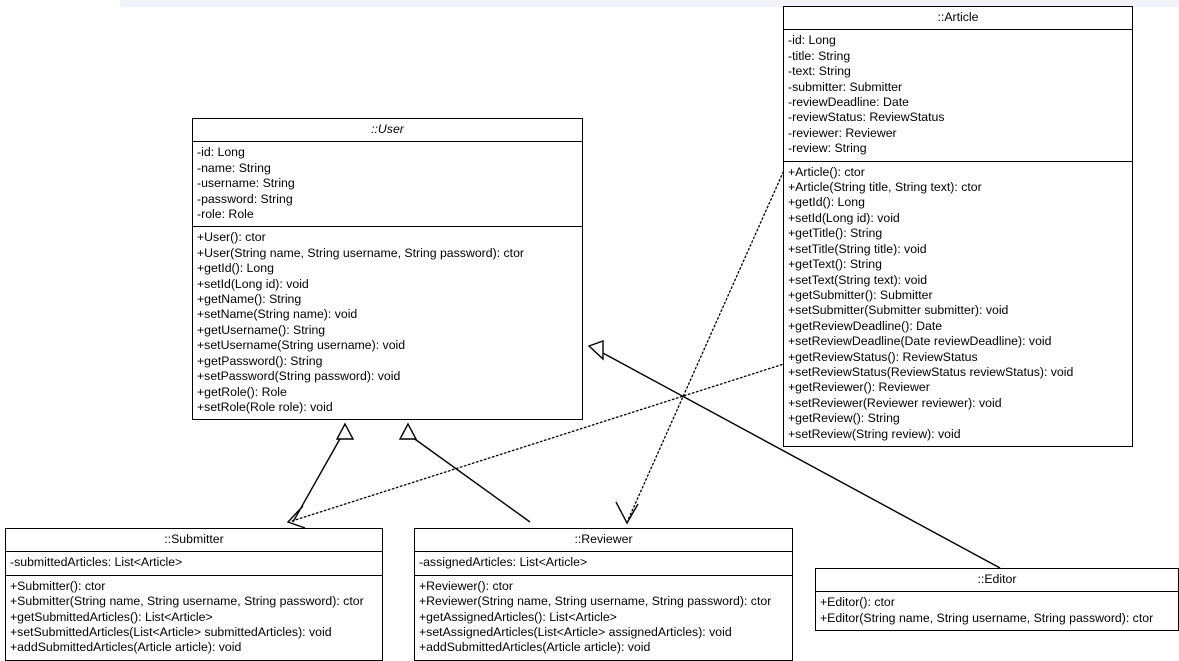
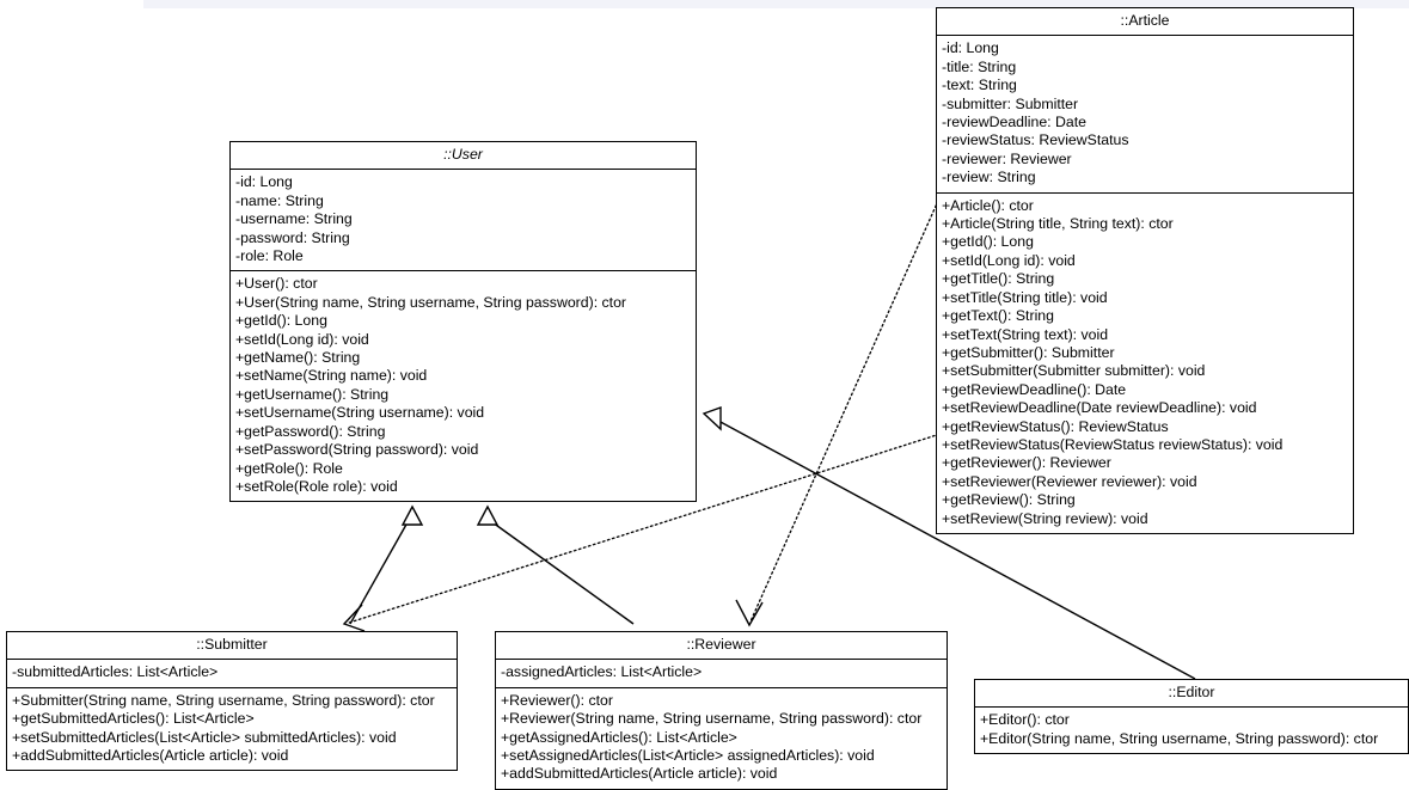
  ::User
  -id: Long
  -name: String
  -username: String
  -password: String
  -role: Role
  +User(): ctor
  +User(String name, String username, String password): ctor
  +getId(): Long
  +setId(Long id): void
  +getName(): String
  +setName(String name): void
  +getUsername(): String
  +setUsername(String username): void
  +getPassword(): String
  +setPassword(String password): void
  +getRole(): Role
  +setRole(Role role): void
  ::Article
  -id: Long
  -title: String
  -text: String
  -submitter: Submitter
  -reviewDeadline: Date
  -reviewStatus: ReviewStatus
  -reviewer: Reviewer
  -review: String
  +Article(): ctor
  +Article(String title, String text): ctor
  +getId(): Long
  +setId(Long id): void
  +getTitle(): String
  +setTitle(String title): void
  +getText(): String
  +setText(String text): void
  +getSubmitter(): Submitter
  +setSubmitter(Submitter submitter): void
  +getReviewDeadline(): Date
  +setReviewDeadline(Date reviewDeadline): void
  +getReviewStatus(): ReviewStatus
  +setReviewStatus(ReviewStatus reviewStatus): void
  +getReviewer(): Reviewer
  +setReviewer(Reviewer reviewer): void
  +getReview(): String
  +setReview(String review): void
  ::Submitter
  -submittedArticles: List<Article>
- +Submitter(): ctor
  +Submitter(String name, String username, String password): ctor
  +getSubmittedArticles(): List<Article>
  +setSubmittedArticles(List<Article> submittedArticles): void
  +addSubmittedArticles(Article article): void
  ::Reviewer
  -assignedArticles: List<Article>
  +Reviewer(): ctor
  +Reviewer(String name, String username, String password): ctor
  +getAssignedArticles(): List<Article>
  +setAssignedArticles(List<Article> assignedArticles): void
  +addSubmittedArticles(Article article): void
  ::Editor
  +Editor(): ctor
  +Editor(String name, String username, String password): ctor
